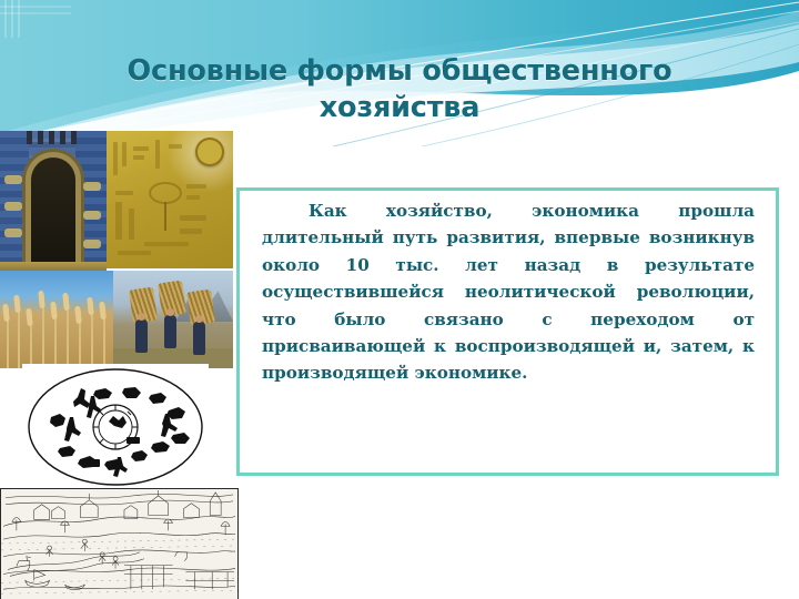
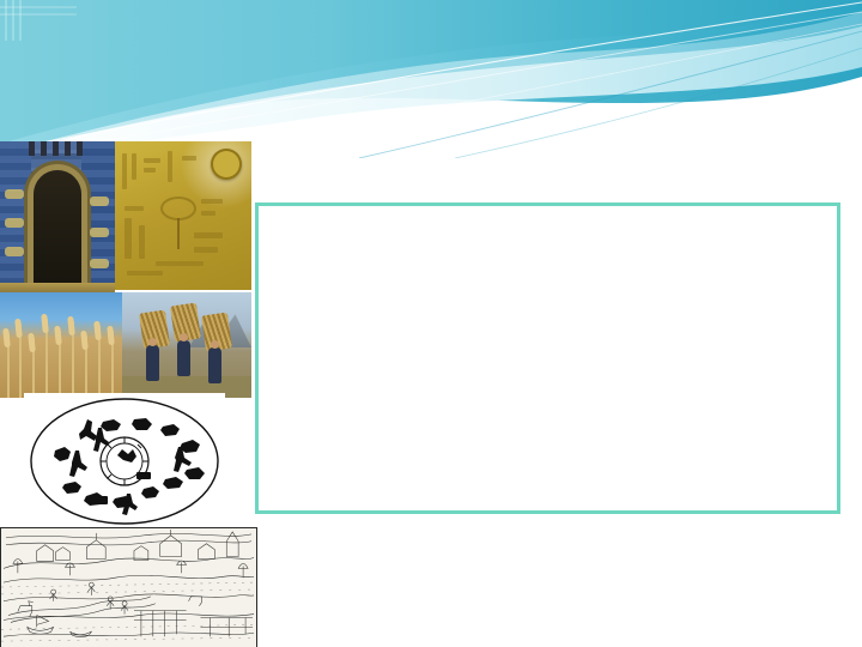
- Основные формы общественного хозяйства
- Как хозяйство, экономика прошла длительный путь развития, впервые возникнув около 10 тыс. лет назад в результате осуществившейся неолитической революции, что было связано с переходом от присваивающей к воспроизводящей и, затем, к производящей экономике.
